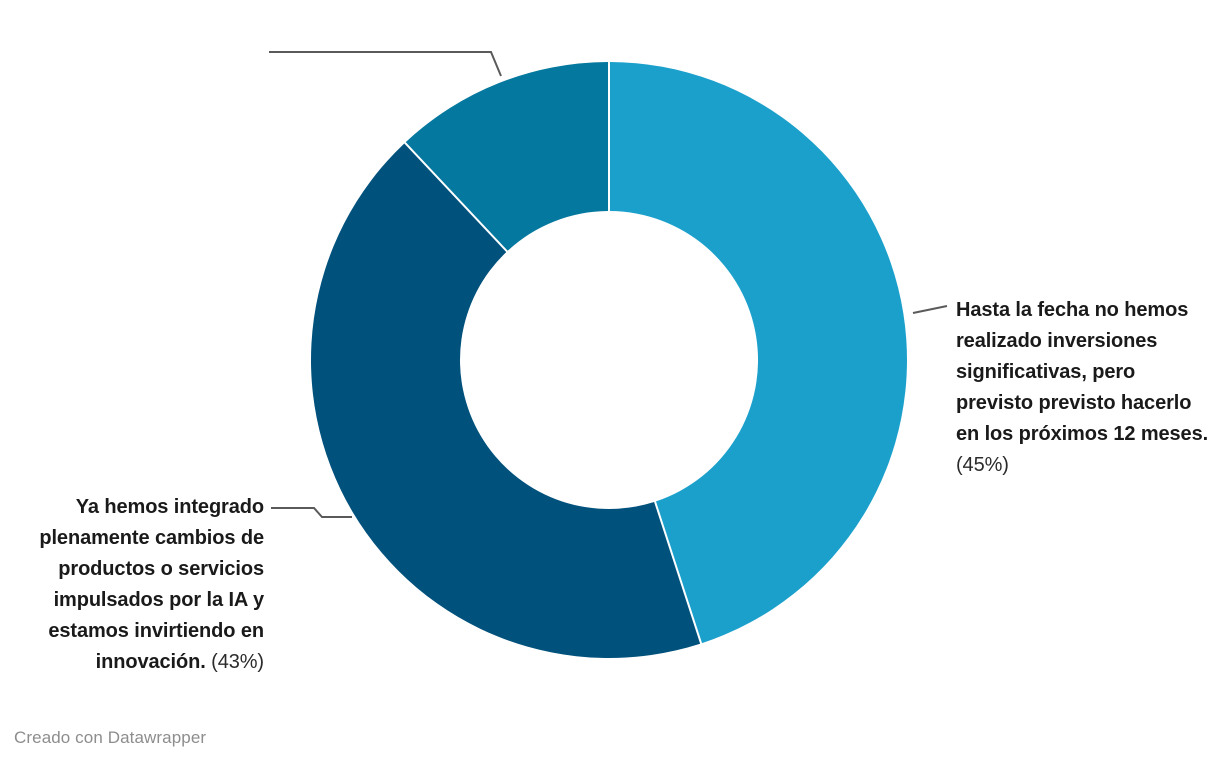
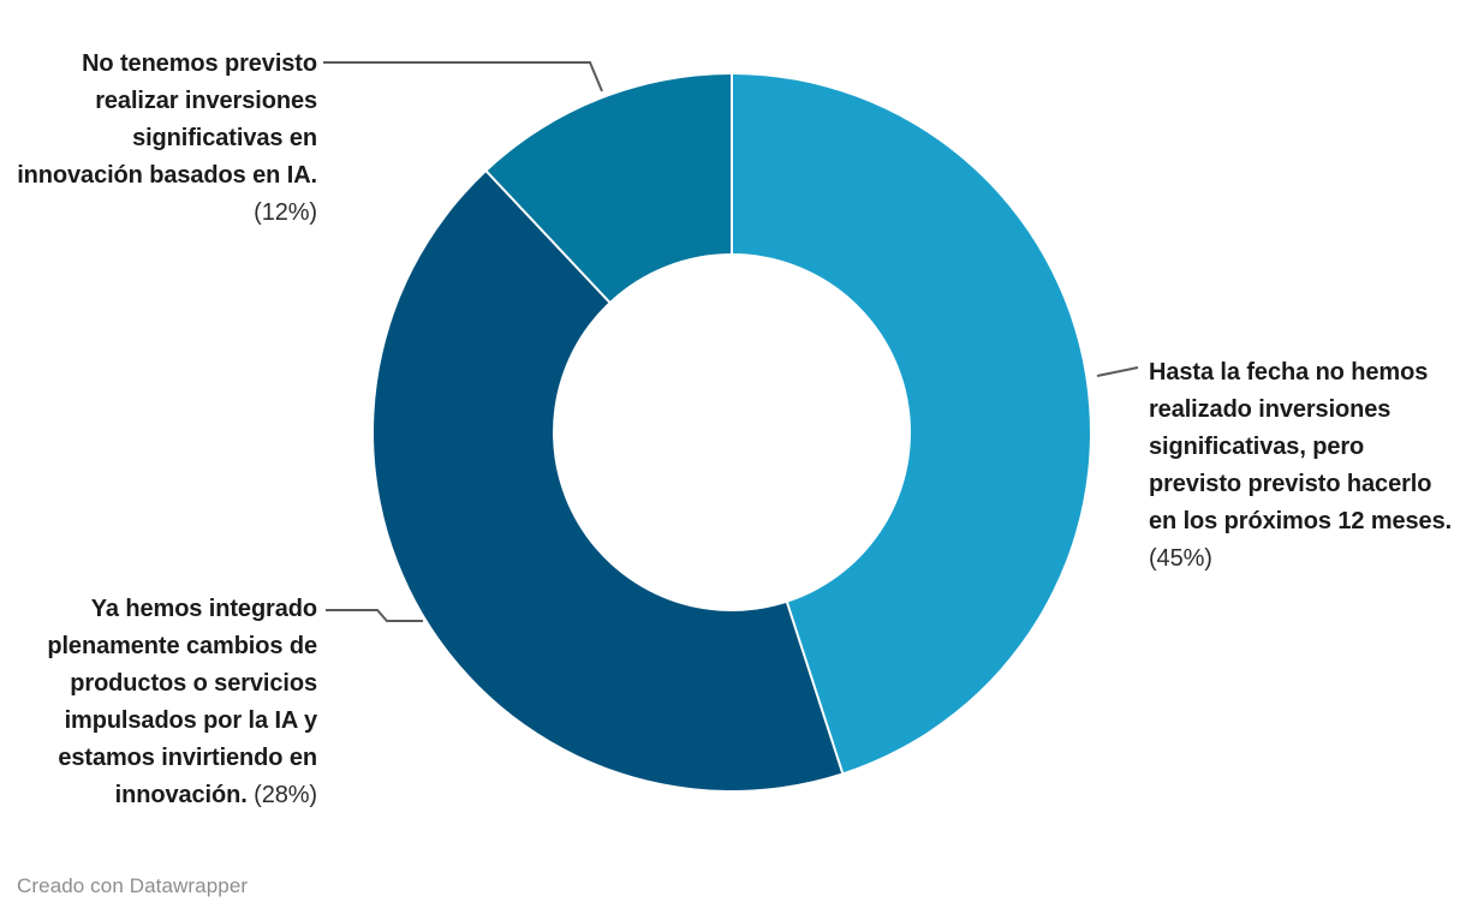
+ No tenemos previsto realizar inversiones significativas en innovación basados en IA. (12%)
  Hasta la fecha no hemos realizado inversiones significativas, pero previsto previsto hacerlo en los próximos 12 meses. (45%)
- Ya hemos integrado plenamente cambios de productos o servicios impulsados por la IA y estamos invirtiendo en innovación. (43%)
+ Ya hemos integrado plenamente cambios de productos o servicios impulsados por la IA y estamos invirtiendo en innovación. (28%)
  Creado con Datawrapper
